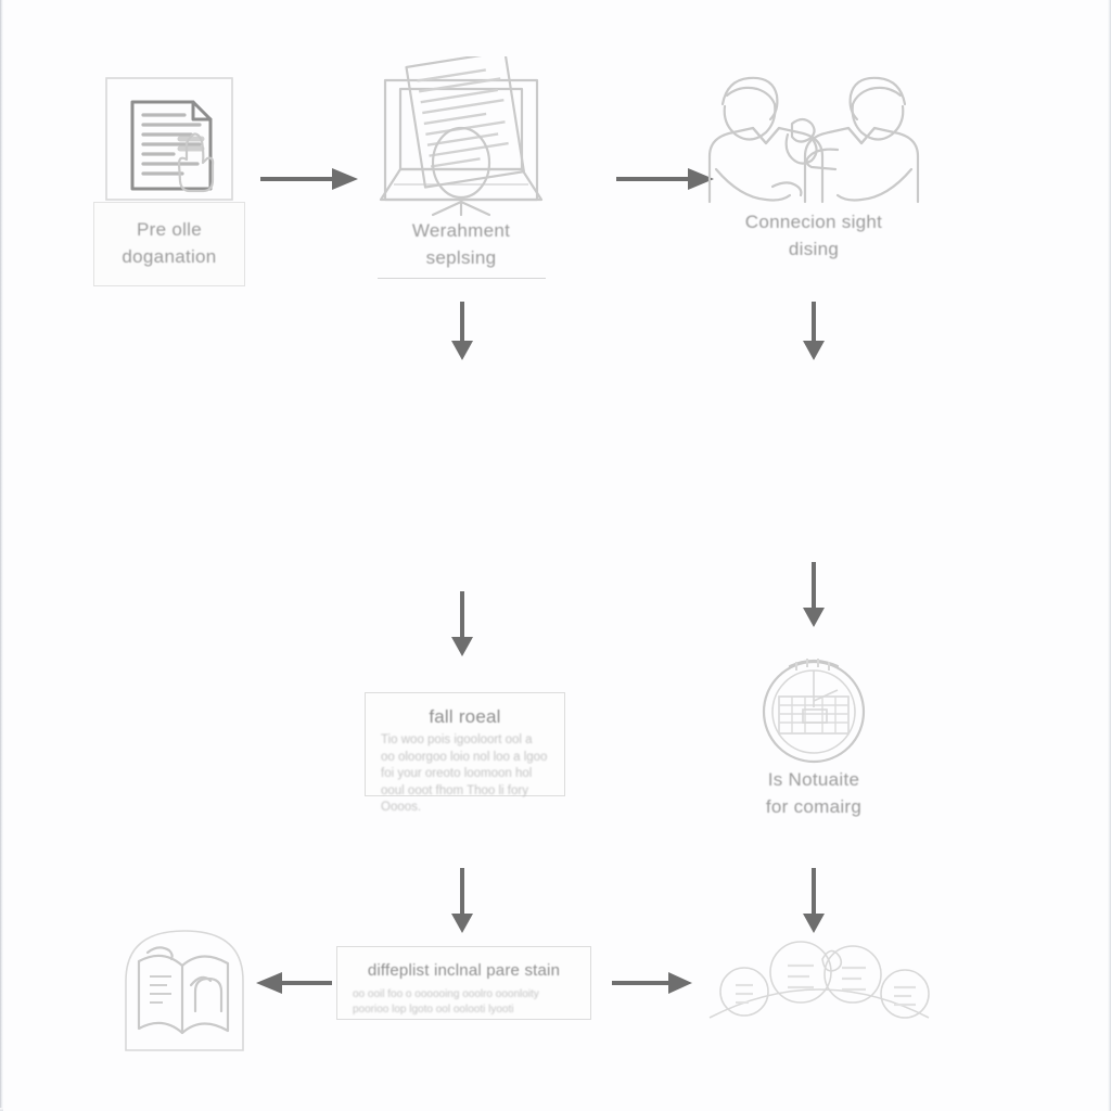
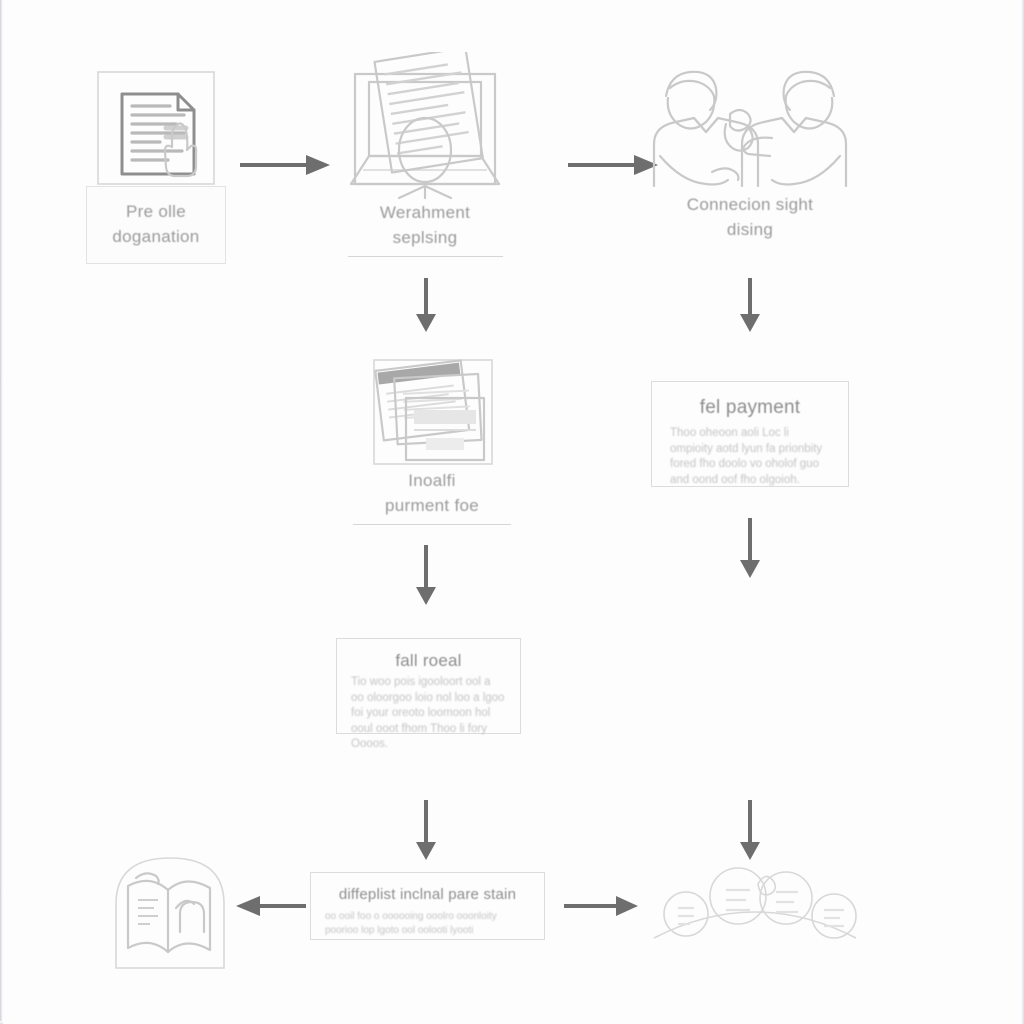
  Pre olle
  doganation
  Werahment
  seplsing
  Connecion sight
  dising
+ Inoalfi
+ purment foe
+ fel payment
+ Thoo oheoon aoli Loc li ompioity aotd lyun fa prionbity fored fho doolo vo oholof guo and oond oof fho olgoioh.
  fall roeal
  Tio woo pois igooloort ool a oo oloorgoo loio nol loo a lgoo foi your oreoto loomoon hol ooul ooot fhom Thoo li fory Oooos.
- Is Notuaite
- for comairg
  diffeplist inclnal pare stain
  oo ooil foo o oooooing ooolro ooonloity poorioo lop lgoto ool oolooti lyooti
